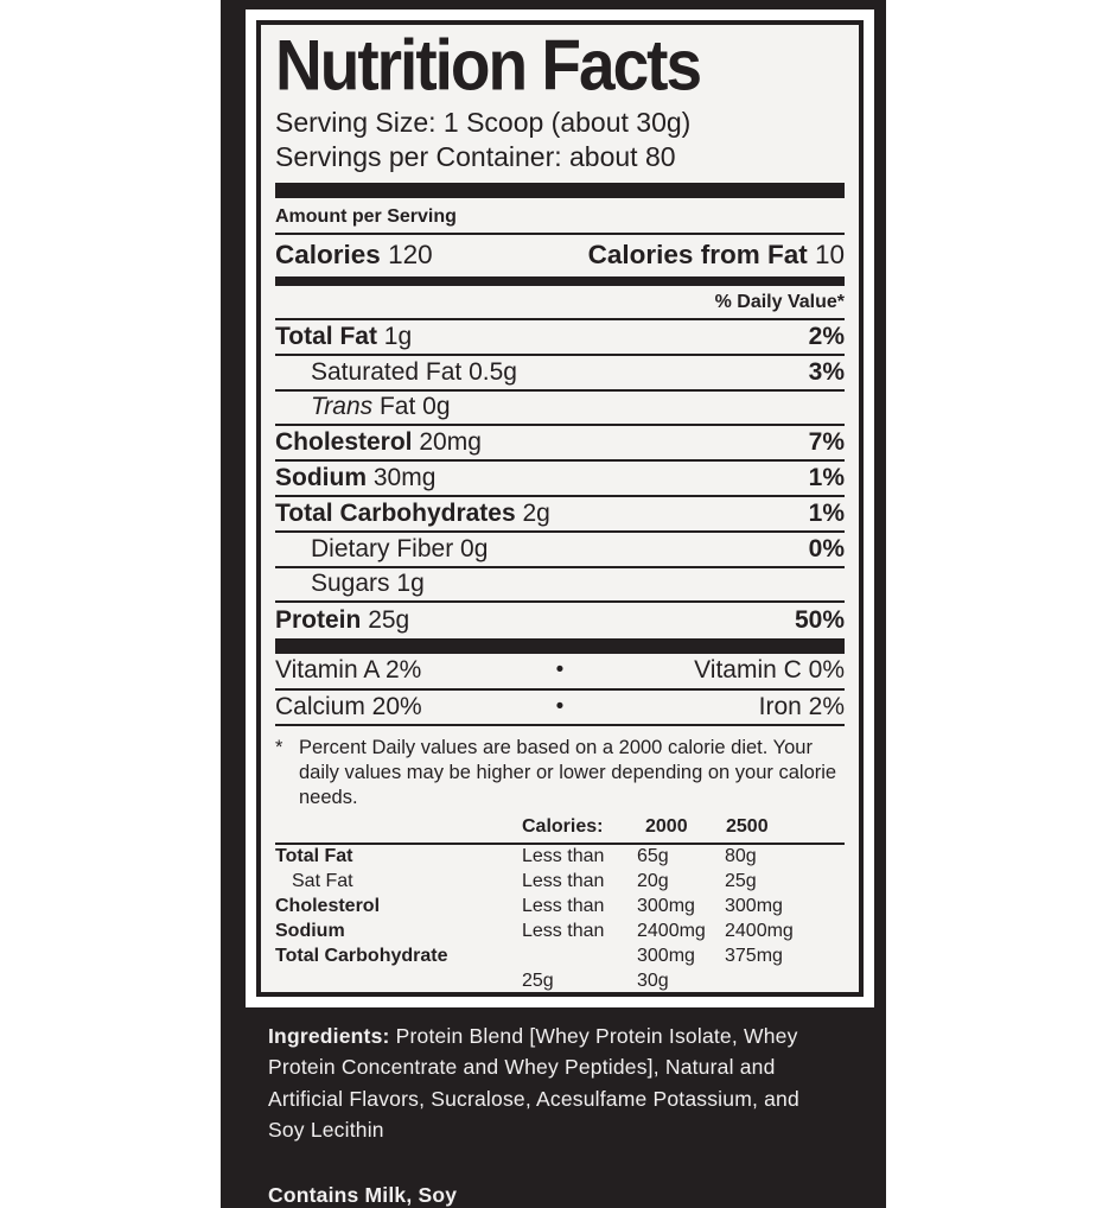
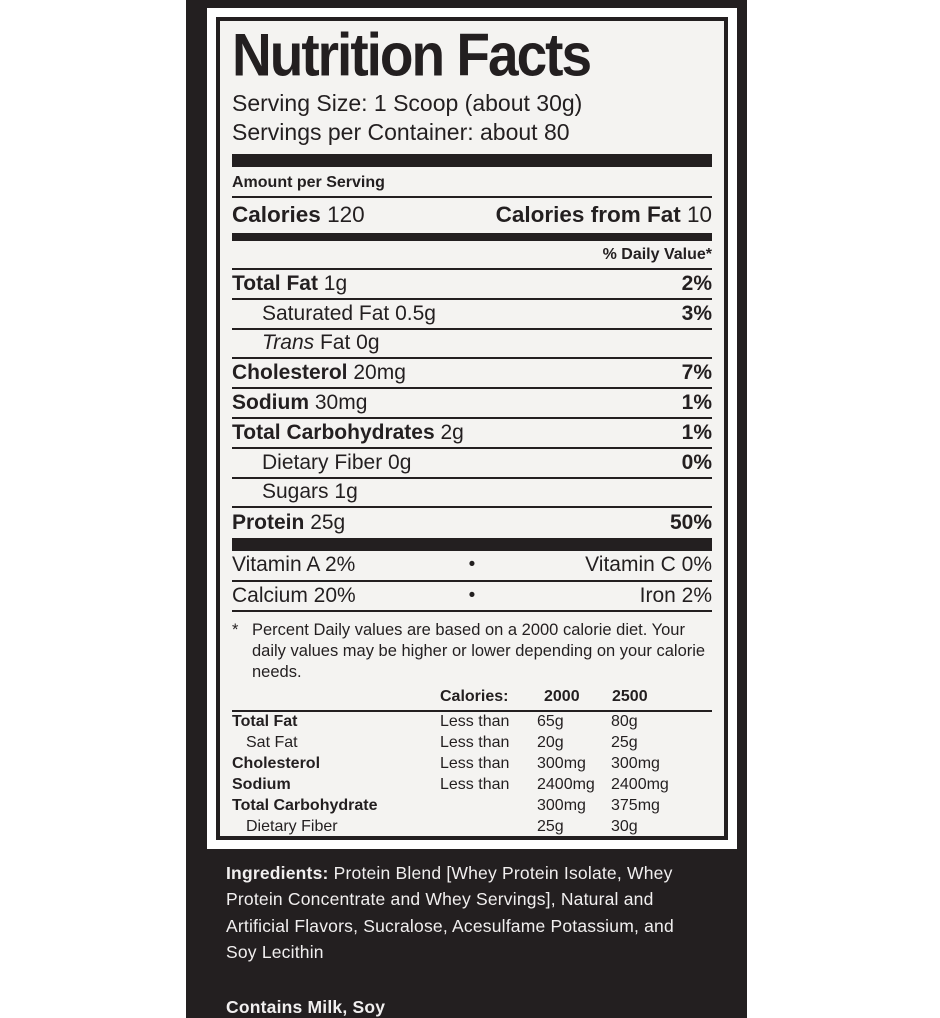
  Nutrition Facts
  Serving Size: 1 Scoop (about 30g)
  Servings per Container: about 80
  Amount per Serving
  Calories 120
  Calories from Fat 10
  % Daily Value*
  Total Fat 1g
  2%
  Saturated Fat 0.5g
  3%
  Trans Fat 0g
  Cholesterol 20mg
  7%
  Sodium 30mg
  1%
  Total Carbohydrates 2g
  1%
  Dietary Fiber 0g
  0%
  Sugars 1g
  Protein 25g
  50%
  Vitamin A 2%
  •
  Vitamin C 0%
  Calcium 20%
  •
  Iron 2%
  * Percent Daily values are based on a 2000 calorie diet. Your daily values may be higher or lower depending on your calorie needs.
  Calories:
  2000
  2500
  Total Fat
  Less than
  65g
  80g
  Sat Fat
  Less than
  20g
  25g
  Cholesterol
  Less than
  300mg
  300mg
  Sodium
  Less than
  2400mg
  2400mg
  Total Carbohydrate
  300mg
  375mg
+ Dietary Fiber
  25g
  30g
- Ingredients: Protein Blend [Whey Protein Isolate, Whey Protein Concentrate and Whey Peptides], Natural and Artificial Flavors, Sucralose, Acesulfame Potassium, and Soy Lecithin
+ Ingredients: Protein Blend [Whey Protein Isolate, Whey Protein Concentrate and Whey Servings], Natural and Artificial Flavors, Sucralose, Acesulfame Potassium, and Soy Lecithin
  Contains Milk, Soy
